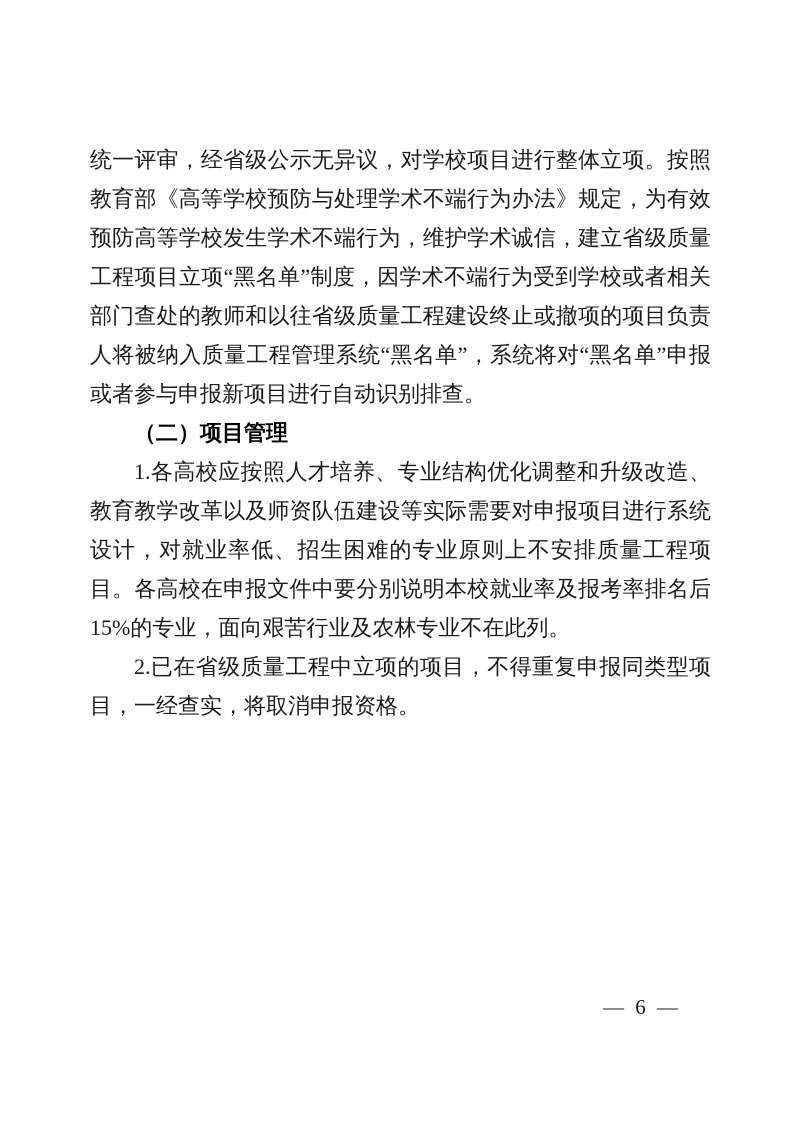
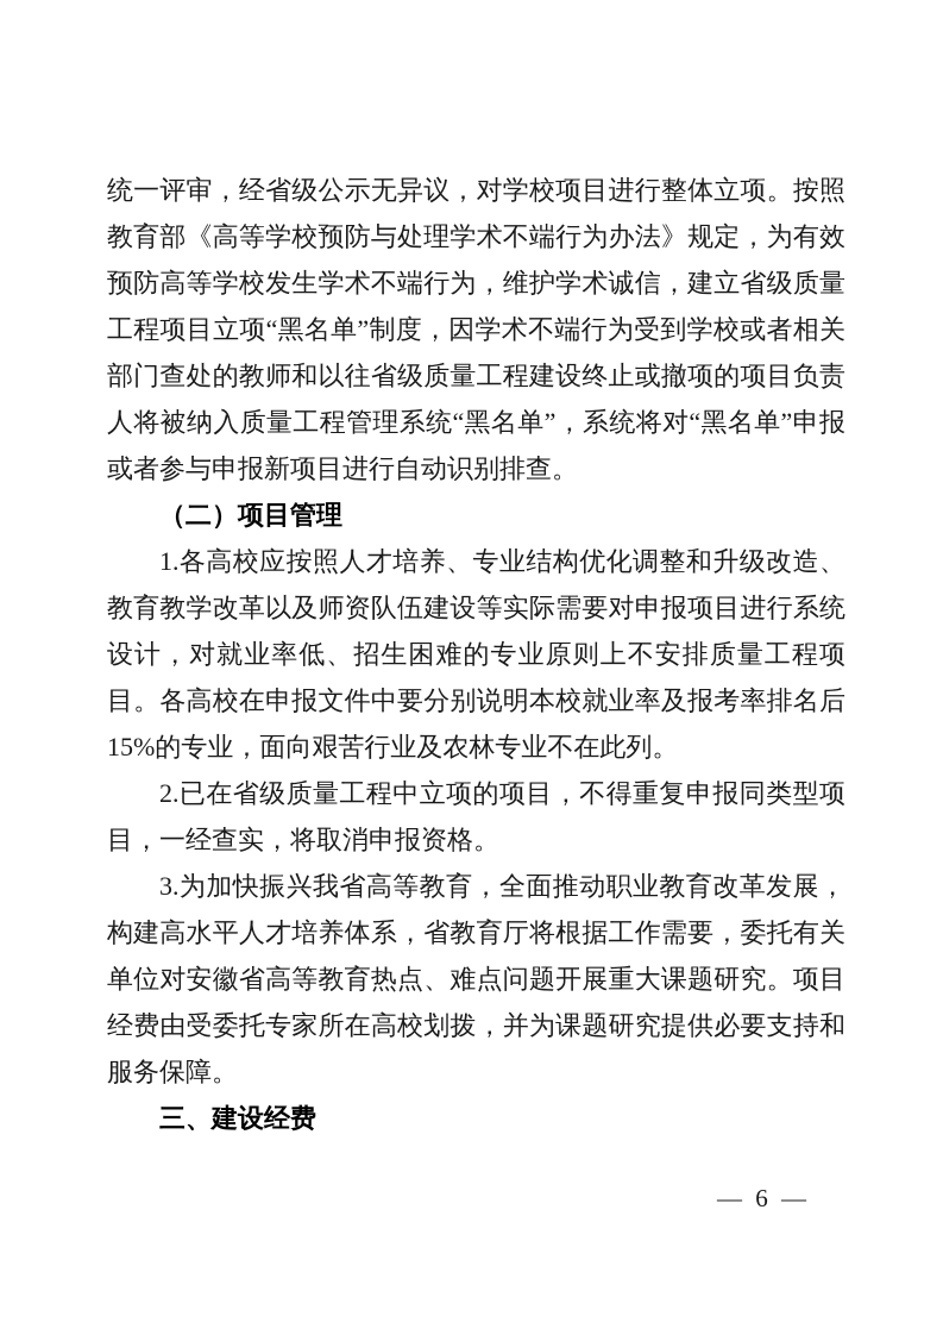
  统一评审，经省级公示无异议，对学校项目进行整体立项。按照教育部《高等学校预防与处理学术不端行为办法》规定，为有效预防高等学校发生学术不端行为，维护学术诚信，建立省级质量工程项目立项“黑名单”制度，因学术不端行为受到学校或者相关部门查处的教师和以往省级质量工程建设终止或撤项的项目负责人将被纳入质量工程管理系统“黑名单”，系统将对“黑名单”申报或者参与申报新项目进行自动识别排查。
  （二）项目管理
  1.各高校应按照人才培养、专业结构优化调整和升级改造、教育教学改革以及师资队伍建设等实际需要对申报项目进行系统设计，对就业率低、招生困难的专业原则上不安排质量工程项目。各高校在申报文件中要分别说明本校就业率及报考率排名后 15%的专业，面向艰苦行业及农林专业不在此列。
  2.已在省级质量工程中立项的项目，不得重复申报同类型项目，一经查实，将取消申报资格。
+ 3.为加快振兴我省高等教育，全面推动职业教育改革发展，构建高水平人才培养体系，省教育厅将根据工作需要，委托有关单位对安徽省高等教育热点、难点问题开展重大课题研究。项目经费由受委托专家所在高校划拨，并为课题研究提供必要支持和服务保障。
+ 三、建设经费
  — 6 —
